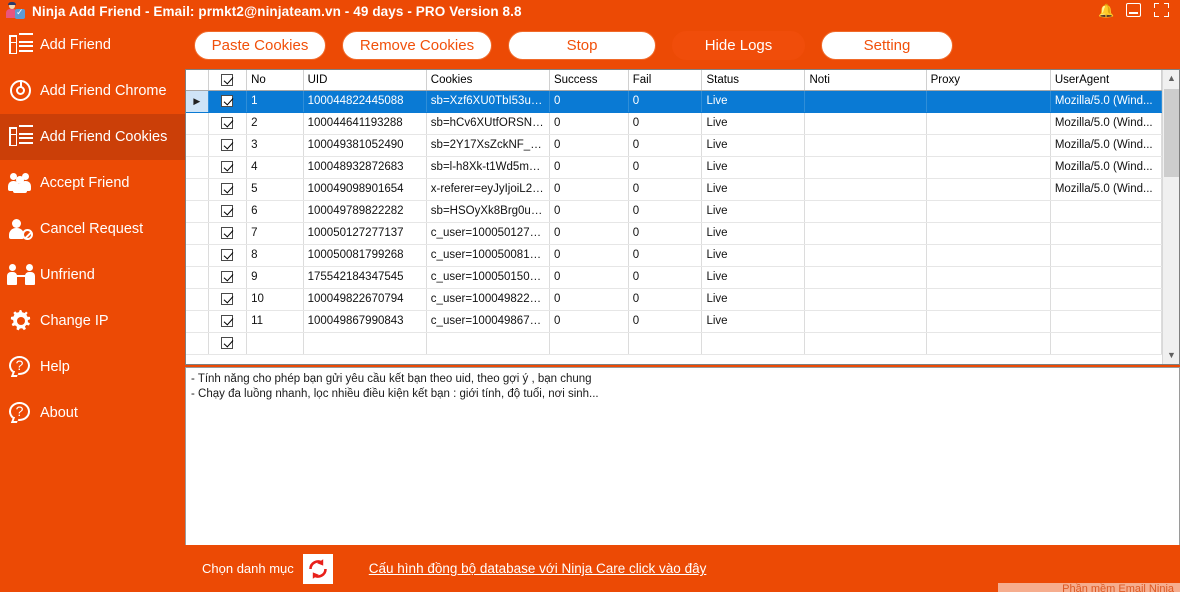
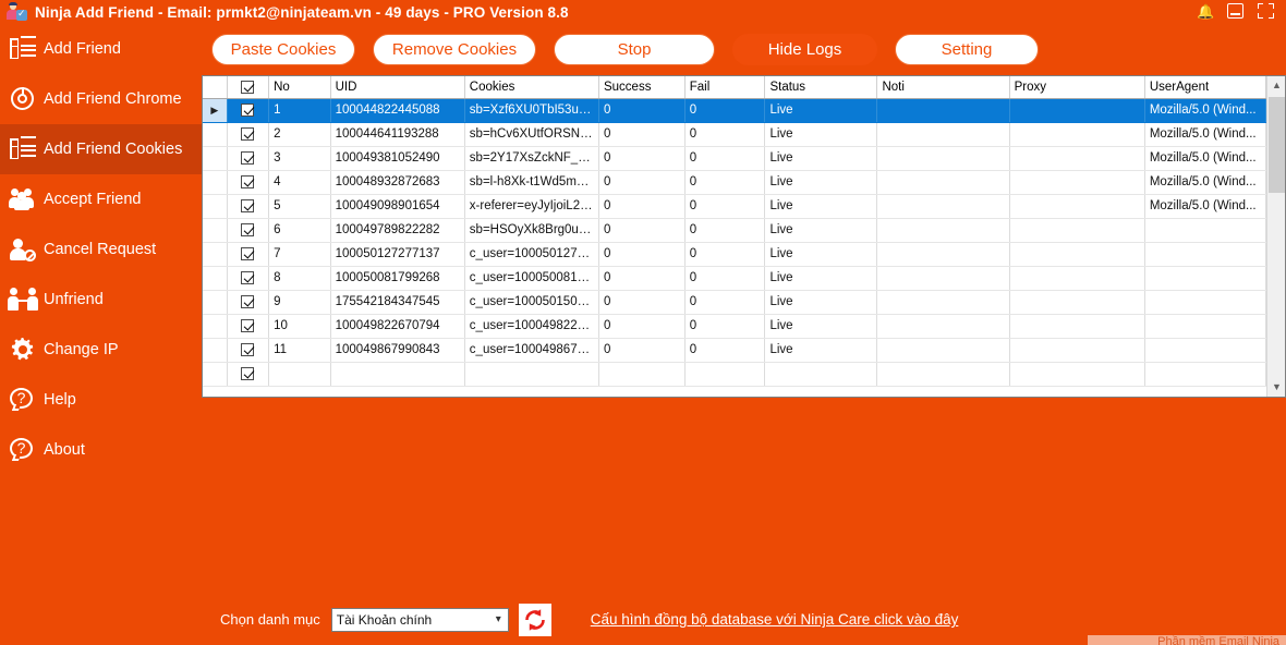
  Ninja Add Friend - Email: prmkt2@ninjateam.vn - 49 days - PRO Version 8.8
  🔔
  Add Friend
  Add Friend Chrome
  Add Friend Cookies
  Accept Friend
  Cancel Request
  Unfriend
  Change IP
  ?
  Help
  ?
  About
  Paste Cookies
  Remove Cookies
  Stop
  Hide Logs
  Setting
  		No	UID	Cookies	Success	Fail	Status	Noti	Proxy	UserAgent
  ▶		1	100044822445088	sb=Xzf6XU0TbI53uE...	0	0	Live			Mozilla/5.0 (Wind...
  		2	100044641193288	sb=hCv6XUtfORSNZ...	0	0	Live			Mozilla/5.0 (Wind...
  		3	100049381052490	sb=2Y17XsZckNF_K...	0	0	Live			Mozilla/5.0 (Wind...
  		4	100048932872683	sb=l-h8Xk-t1Wd5mpn..	0	0	Live			Mozilla/5.0 (Wind...
  		5	100049098901654	x-referer=eyJyIjoiL2Vu.	0	0	Live			Mozilla/5.0 (Wind...
  		6	100049789822282	sb=HSOyXk8Brg0uH...	0	0	Live
  		7	100050127277137	c_user=1000501272...	0	0	Live
  		8	100050081799268	c_user=1000500817...	0	0	Live
  		9	175542184347545	c_user=1000501503...	0	0	Live
  		10	100049822670794	c_user=1000498226...	0	0	Live
  		11	100049867990843	c_user=1000498679...	0	0	Live
  ▲
  ▼
- - Tính năng cho phép bạn gửi yêu cầu kết bạn theo uid, theo gợi ý , bạn chung
- - Chạy đa luồng nhanh, lọc nhiều điều kiện kết bạn : giới tính, độ tuổi, nơi sinh...
  Chọn danh mục
+ Tài Khoản chính
+ ▾
  Cấu hình đồng bộ database với Ninja Care click vào đây
  Phần mềm Email Ninja
